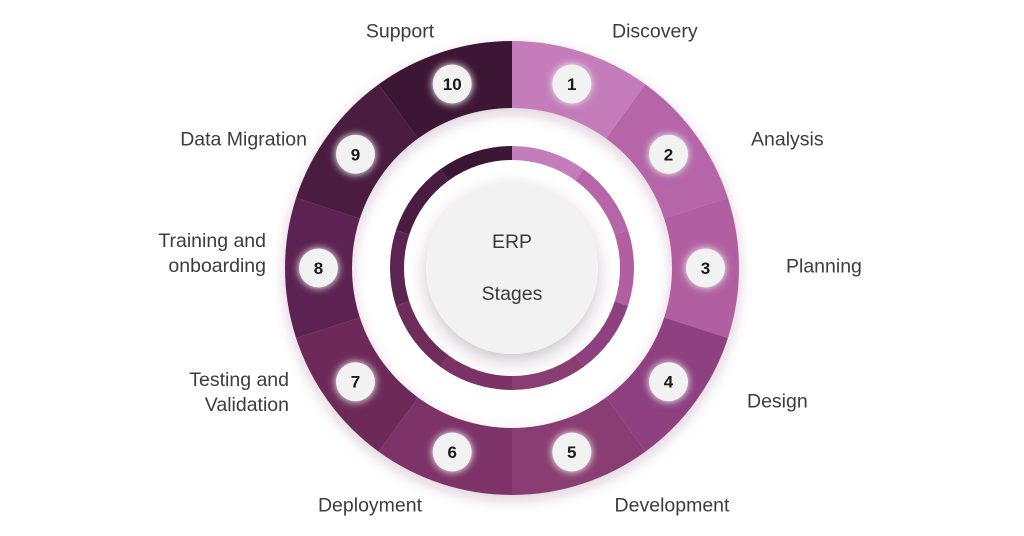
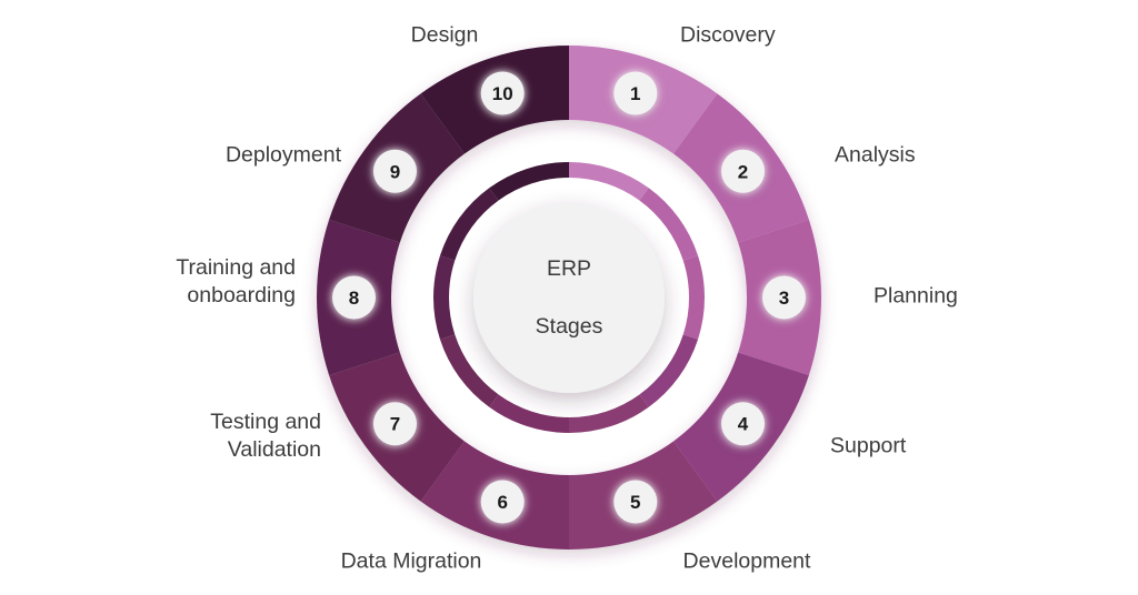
  ERP
  Stages
  1
  2
  3
  4
  5
  6
  7
  8
  9
  10
  Discovery
  Analysis
  Planning
- Design
+ Support
  Development
- Deployment
+ Data Migration
  Testing and
  Validation
  Training and
  onboarding
- Data Migration
+ Deployment
- Support
+ Design
